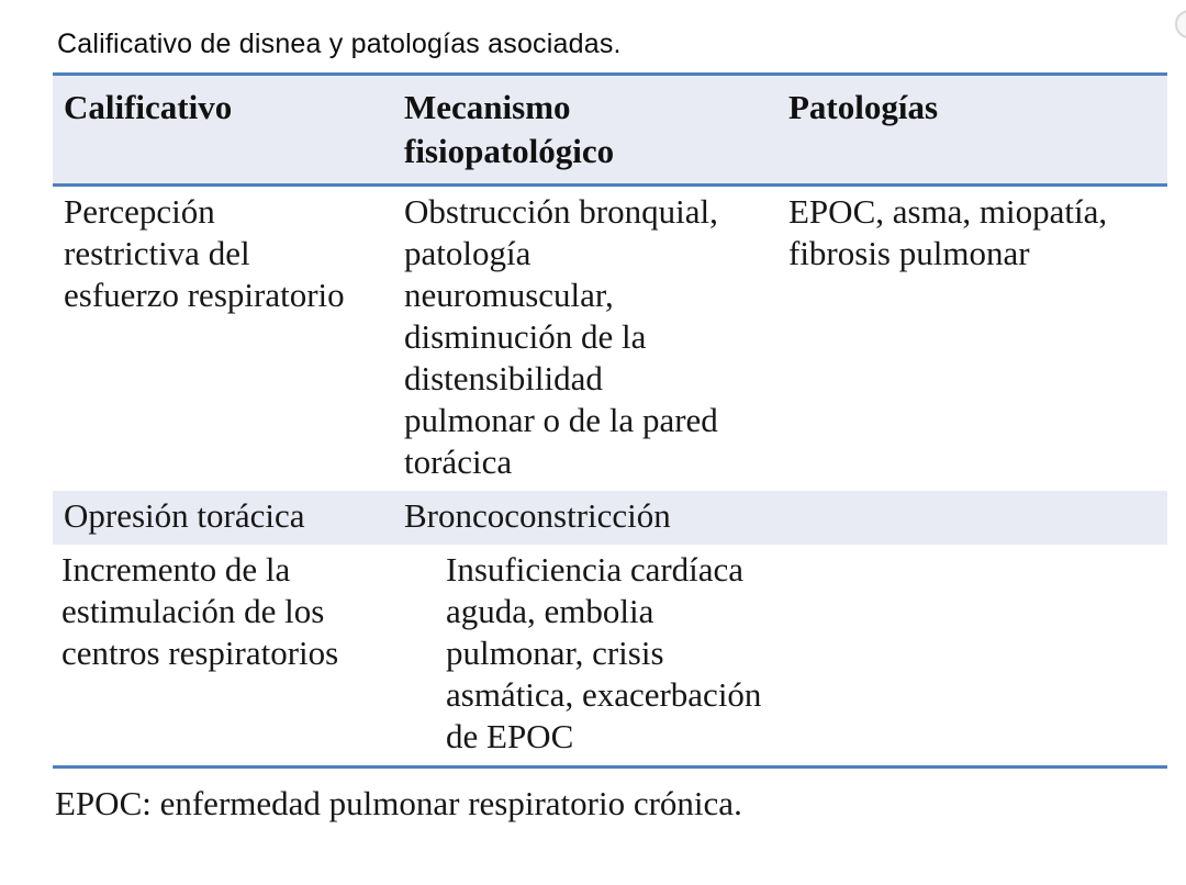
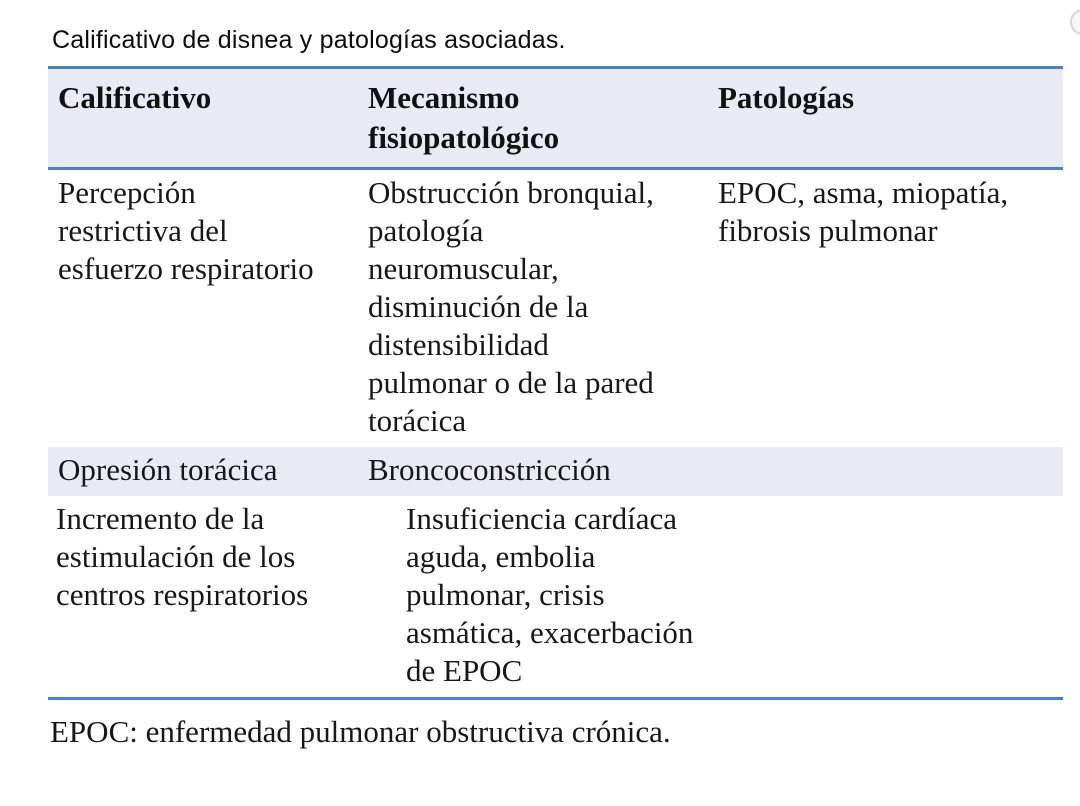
  Calificativo de disnea y patologías asociadas.
  Calificativo
  Mecanismo fisiopatológico
  Patologías
  Percepción restrictiva del esfuerzo respiratorio
  Obstrucción bronquial, patología neuromuscular, disminución de la distensibilidad pulmonar o de la pared torácica
  EPOC, asma, miopatía, fibrosis pulmonar
  Opresión torácica
  Broncoconstricción
  Incremento de la estimulación de los centros respiratorios
  Insuficiencia cardíaca aguda, embolia pulmonar, crisis asmática, exacerbación de EPOC
- EPOC: enfermedad pulmonar respiratorio crónica.
+ EPOC: enfermedad pulmonar obstructiva crónica.
